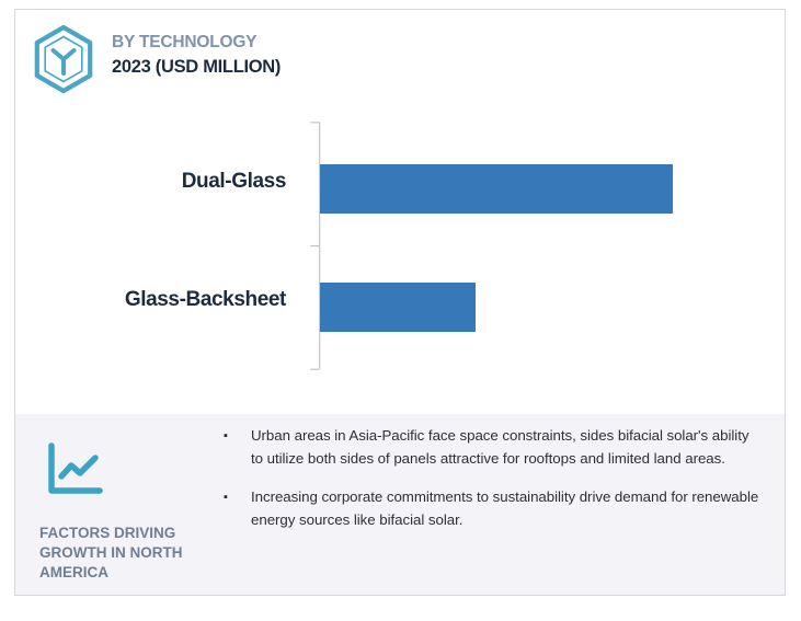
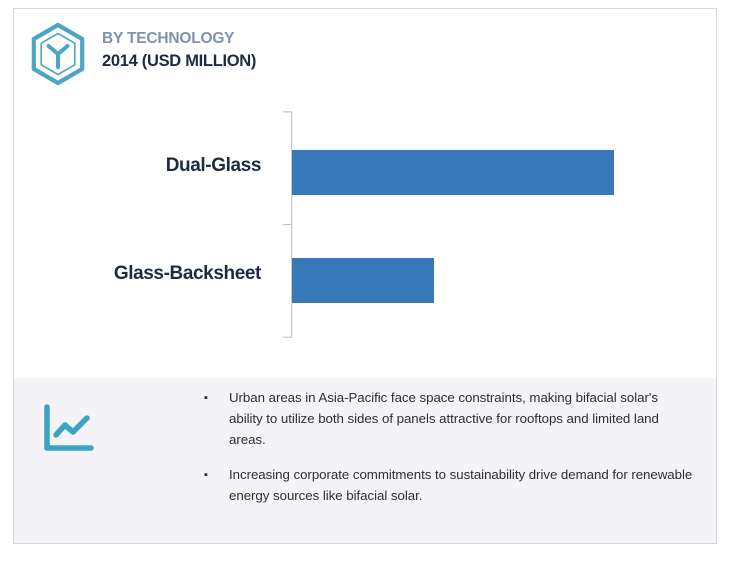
  BY TECHNOLOGY
- 2023 (USD MILLION)
+ 2014 (USD MILLION)
  Dual-Glass
  Glass-Backsheet
- FACTORS DRIVING GROWTH IN NORTH AMERICA
  ▪
- Urban areas in Asia-Pacific face space constraints, sides bifacial solar's ability to utilize both sides of panels attractive for rooftops and limited land areas.
+ Urban areas in Asia-Pacific face space constraints, making bifacial solar's ability to utilize both sides of panels attractive for rooftops and limited land areas.
  ▪
  Increasing corporate commitments to sustainability drive demand for renewable energy sources like bifacial solar.
